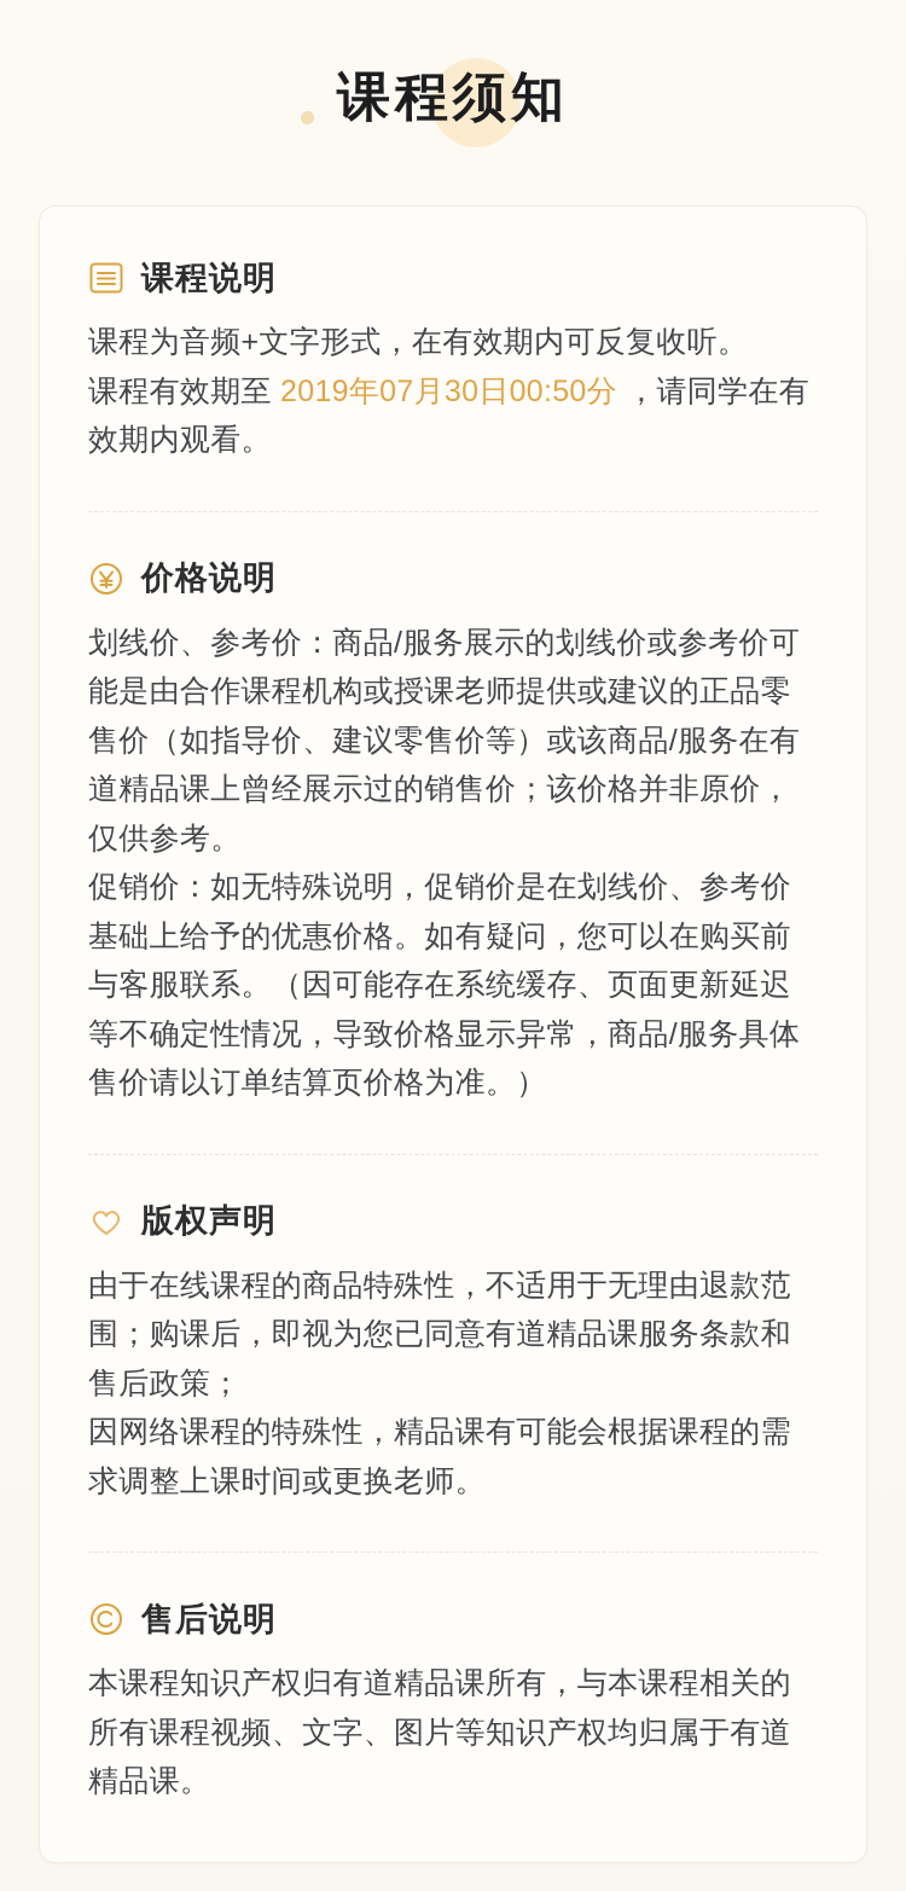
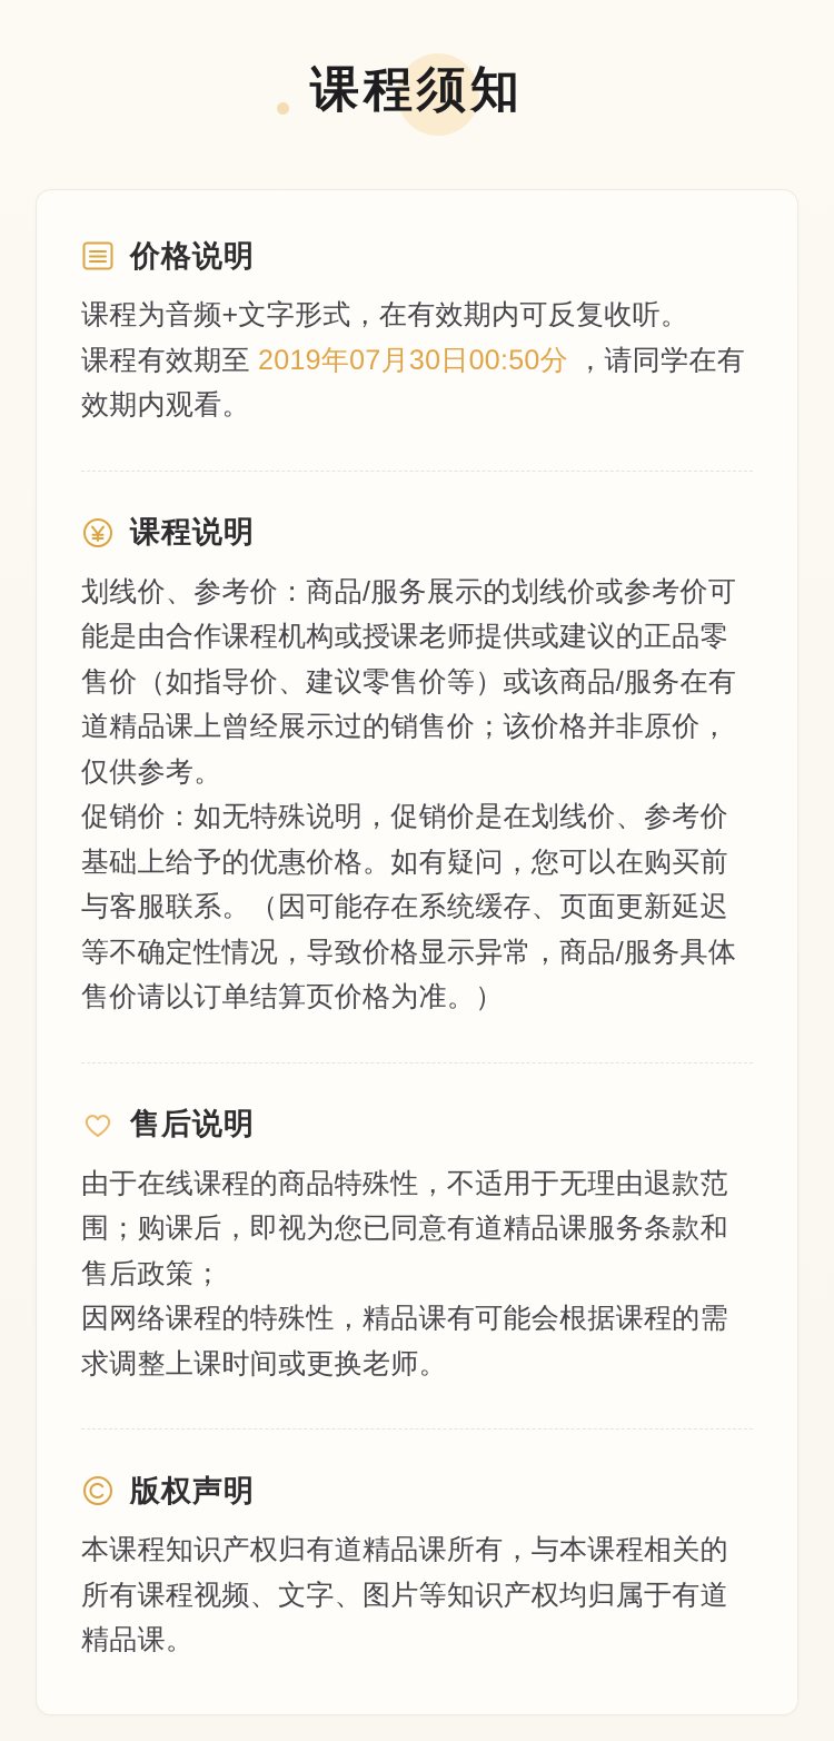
  课程须知
- 课程说明
+ 价格说明
  课程为音频+文字形式，在有效期内可反复收听。
  课程有效期至 2019年07月30日00:50分 ，请同学在有效期内观看。
- 价格说明
+ 课程说明
  划线价、参考价：商品/服务展示的划线价或参考价可能是由合作课程机构或授课老师提供或建议的正品零售价（如指导价、建议零售价等）或该商品/服务在有道精品课上曾经展示过的销售价；该价格并非原价，仅供参考。
  促销价：如无特殊说明，促销价是在划线价、参考价基础上给予的优惠价格。如有疑问，您可以在购买前与客服联系。（因可能存在系统缓存、页面更新延迟等不确定性情况，导致价格显示异常，商品/服务具体售价请以订单结算页价格为准。）
- 版权声明
+ 售后说明
  由于在线课程的商品特殊性，不适用于无理由退款范围；购课后，即视为您已同意有道精品课服务条款和售后政策；
  因网络课程的特殊性，精品课有可能会根据课程的需求调整上课时间或更换老师。
- 售后说明
+ 版权声明
  本课程知识产权归有道精品课所有，与本课程相关的所有课程视频、文字、图片等知识产权均归属于有道精品课。
